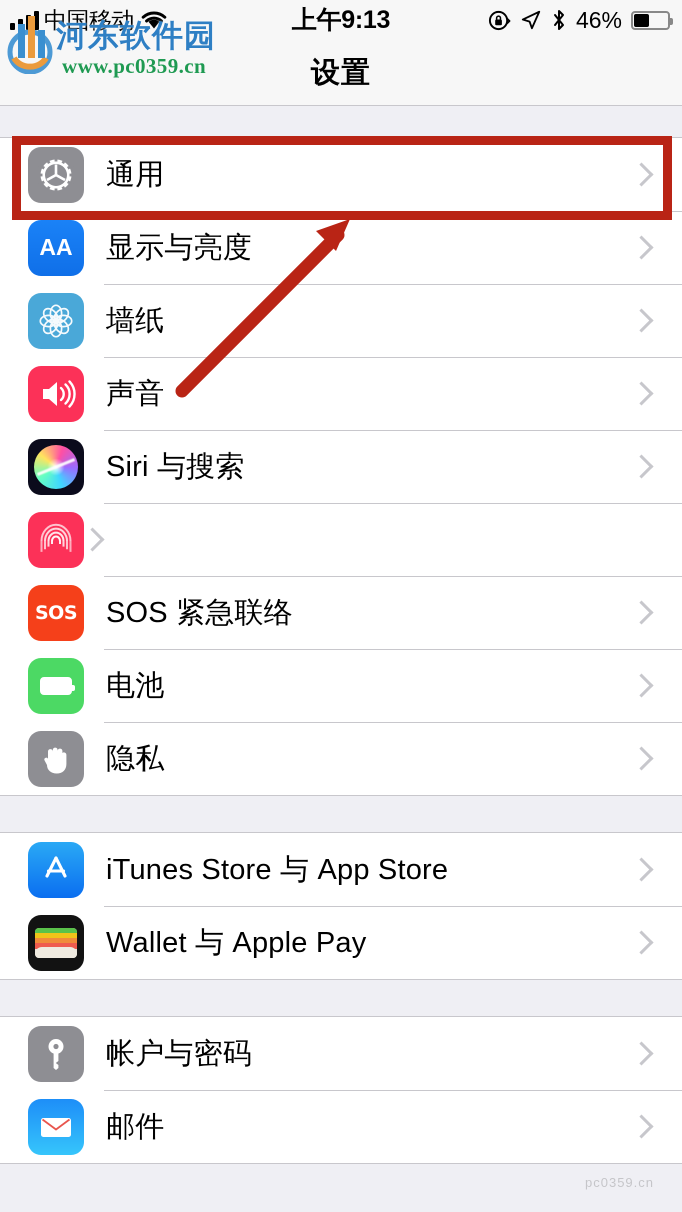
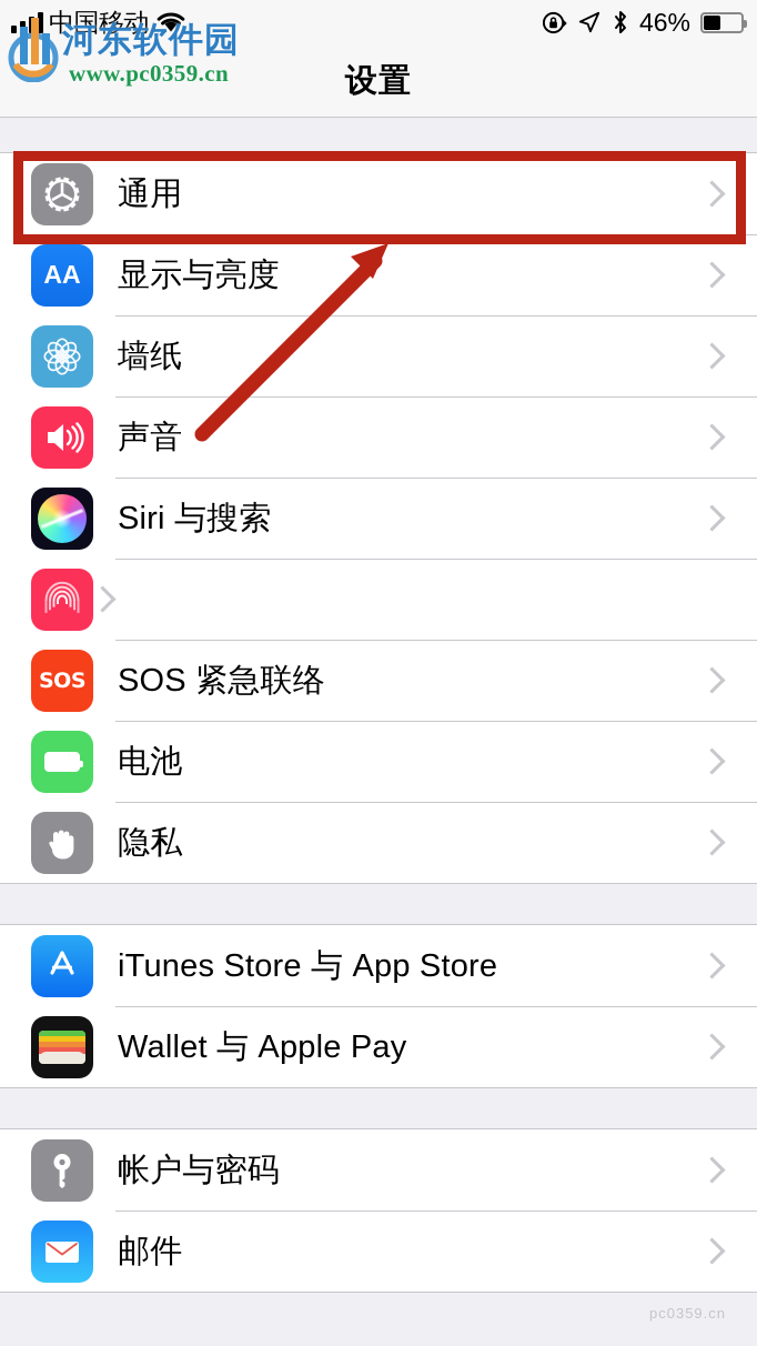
  中国移动
- 上午9:13
  46%
  设置
  通用
  AA
  显示与亮度
  墙纸
  声音
  Siri 与搜索
  SOS
  SOS 紧急联络
  电池
  隐私
  iTunes Store 与 App Store
  Wallet 与 Apple Pay
  帐户与密码
  邮件
  河东软件园
  www.pc0359.cn
  pc0359.cn
